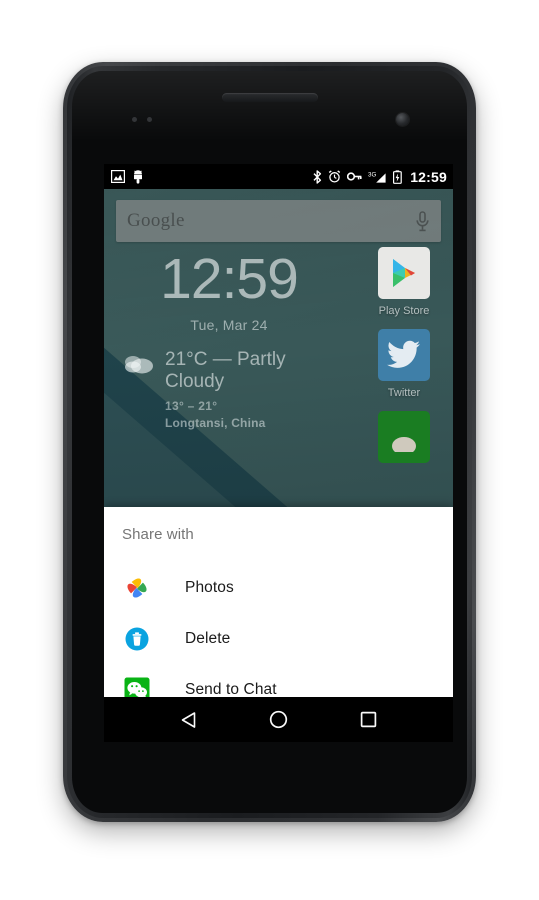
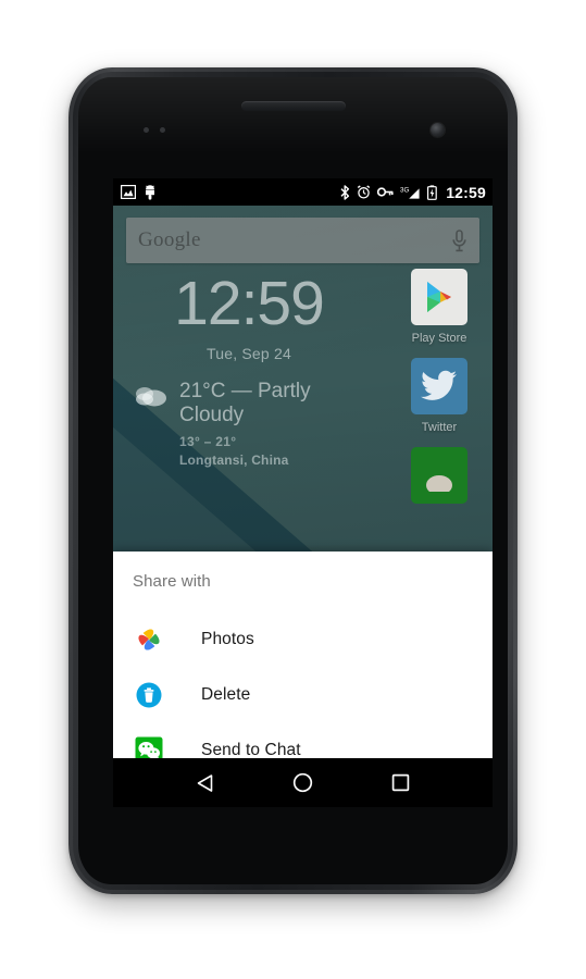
  12:59
  Google
  12:59
- Tue, Mar 24
+ Tue, Sep 24
  21°C — Partly Cloudy
  13° – 21°
  Longtansi, China
  Play Store
  Twitter
  Share with
  Photos
  Delete
  Send to Chat
